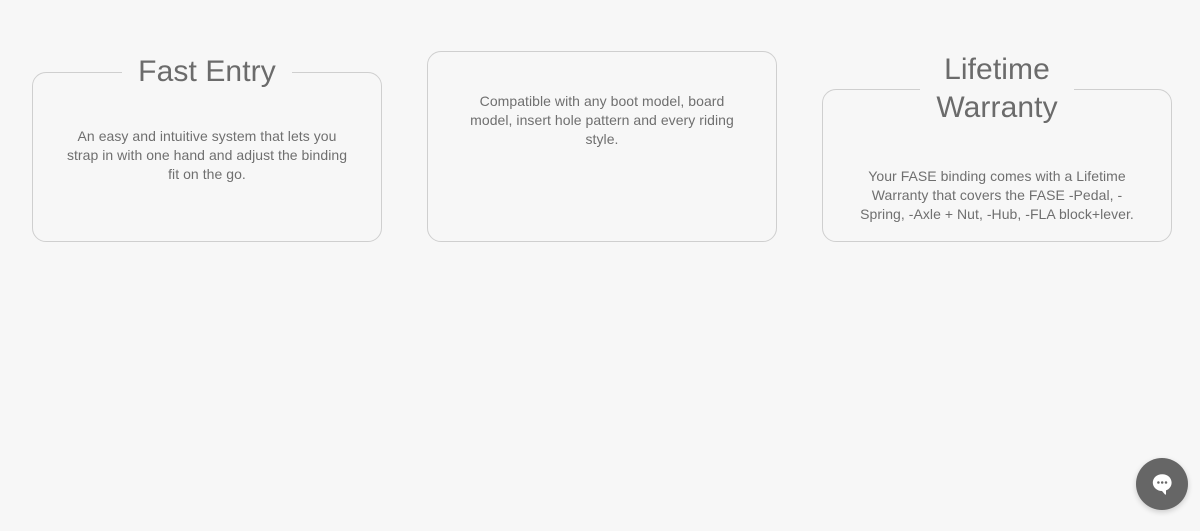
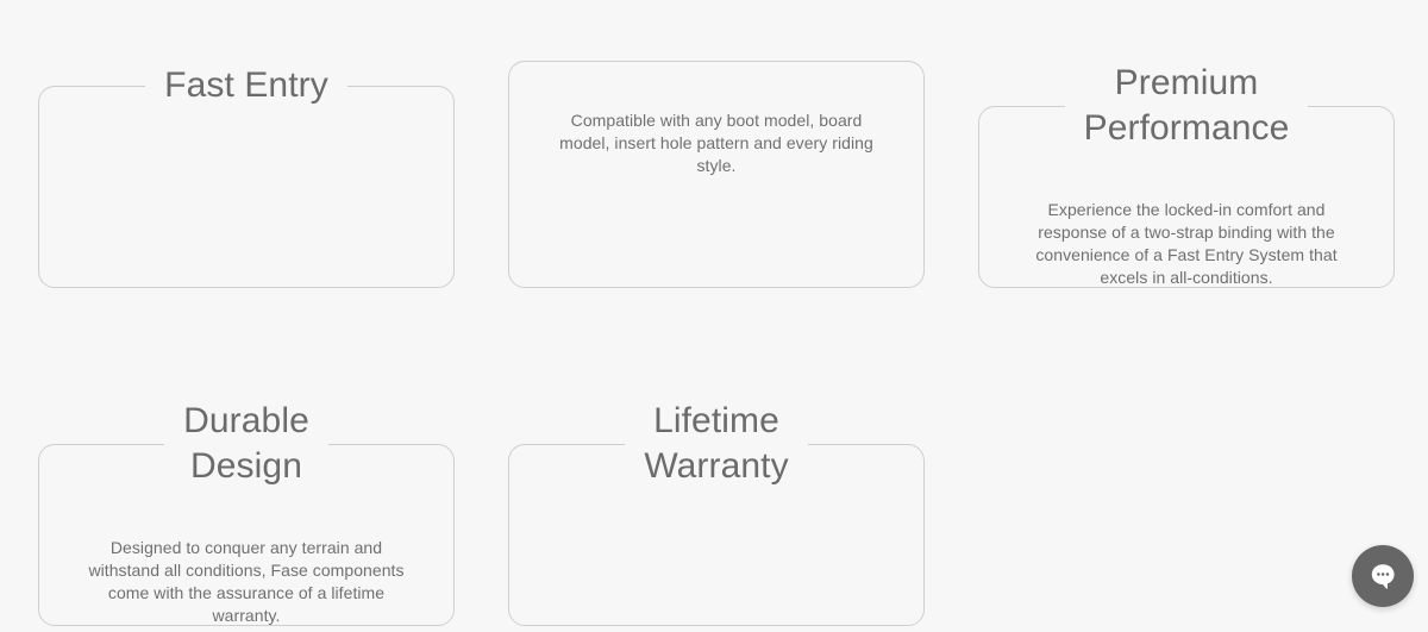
  Fast Entry
- An easy and intuitive system that lets you strap in with one hand and adjust the binding fit on the go.
  Compatible with any boot model, board model, insert hole pattern and every riding style.
+ Premium
+ Performance
+ Experience the locked-in comfort and response of a two-strap binding with the convenience of a Fast Entry System that excels in all-conditions.
+ Durable
+ Design
+ Designed to conquer any terrain and withstand all conditions, Fase components come with the assurance of a lifetime warranty.
  Lifetime
  Warranty
- Your FASE binding comes with a Lifetime Warranty that covers the FASE -Pedal, -Spring, -Axle + Nut, -Hub, -FLA block+lever.
